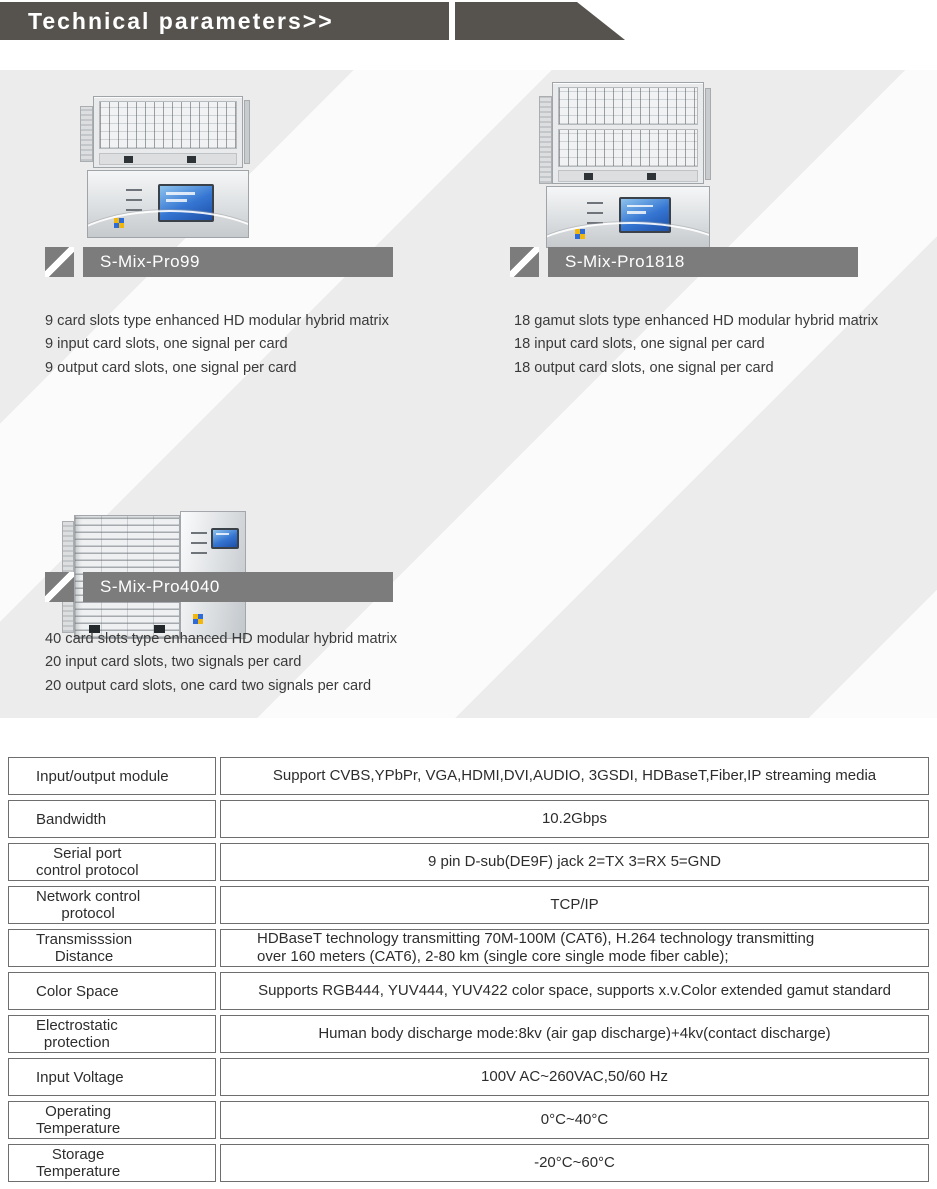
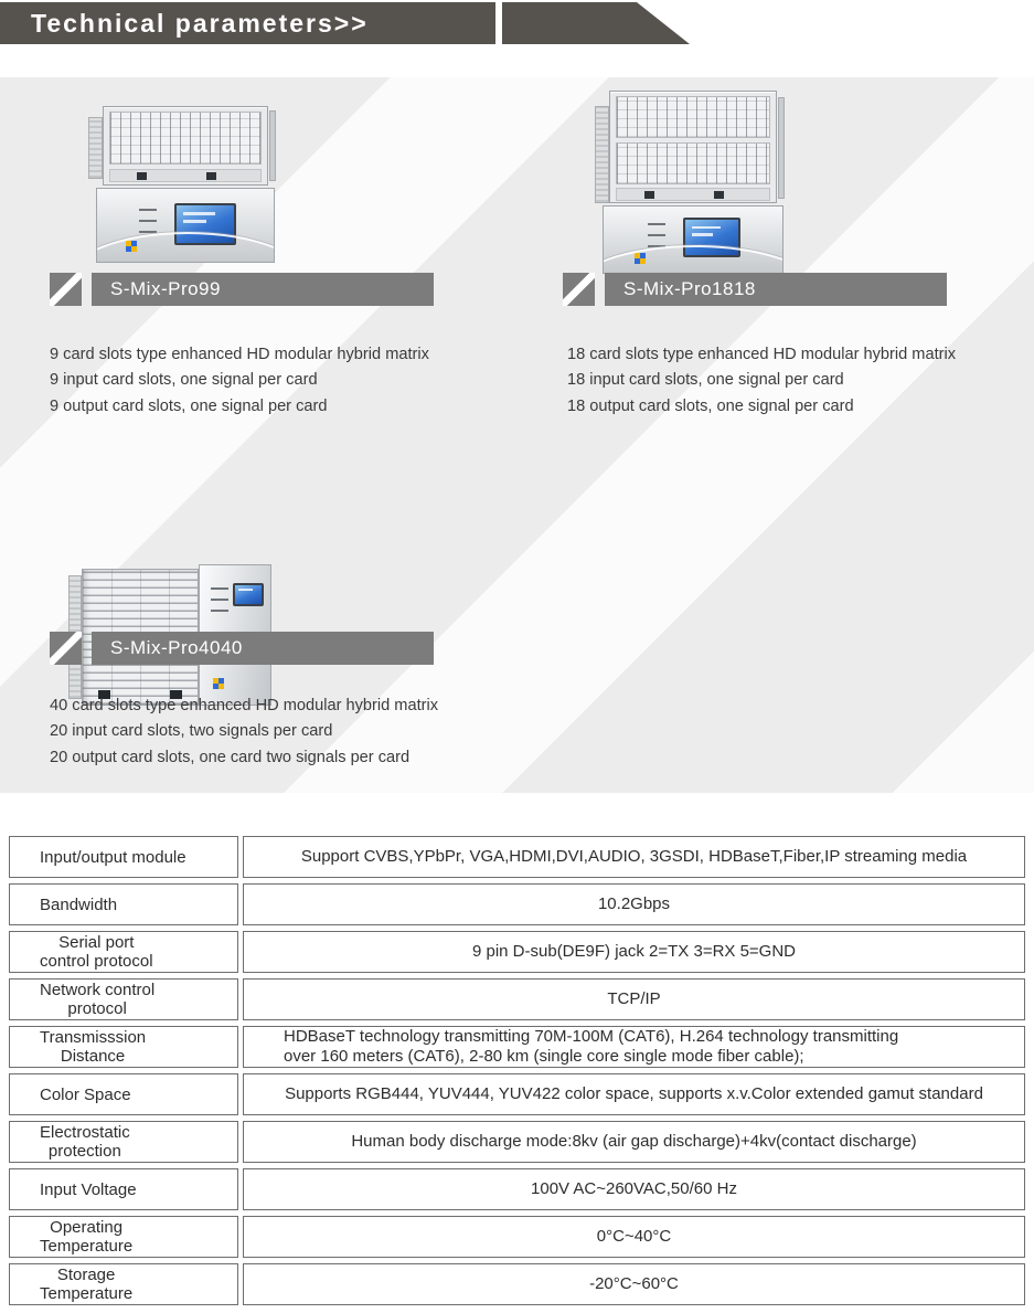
  Technical parameters>>
  S-Mix-Pro99
  9 card slots type enhanced HD modular hybrid matrix
  9 input card slots, one signal per card
  9 output card slots, one signal per card
  S-Mix-Pro1818
- 18 gamut slots type enhanced HD modular hybrid matrix
+ 18 card slots type enhanced HD modular hybrid matrix
  18 input card slots, one signal per card
  18 output card slots, one signal per card
  S-Mix-Pro4040
  40 card slots type enhanced HD modular hybrid matrix
  20 input card slots, two signals per card
  20 output card slots, one card two signals per card
  Input/output module
  Support CVBS,YPbPr, VGA,HDMI,DVI,AUDIO, 3GSDI, HDBaseT,Fiber,IP streaming media
  Bandwidth
  10.2Gbps
  Serial port
  control protocol
  9 pin D-sub(DE9F) jack 2=TX 3=RX 5=GND
  Network control
  protocol
  TCP/IP
  Transmisssion
  Distance
  HDBaseT technology transmitting 70M-100M (CAT6), H.264 technology transmitting
  over 160 meters (CAT6), 2-80 km (single core single mode fiber cable);
  Color Space
  Supports RGB444, YUV444, YUV422 color space, supports x.v.Color extended gamut standard
  Electrostatic
  protection
  Human body discharge mode:8kv (air gap discharge)+4kv(contact discharge)
  Input Voltage
  100V AC~260VAC,50/60 Hz
  Operating
  Temperature
  0°C~40°C
  Storage
  Temperature
  -20°C~60°C
